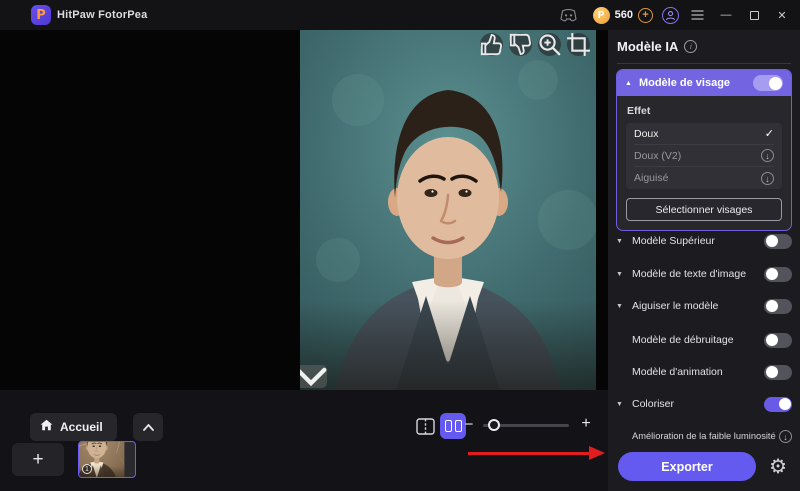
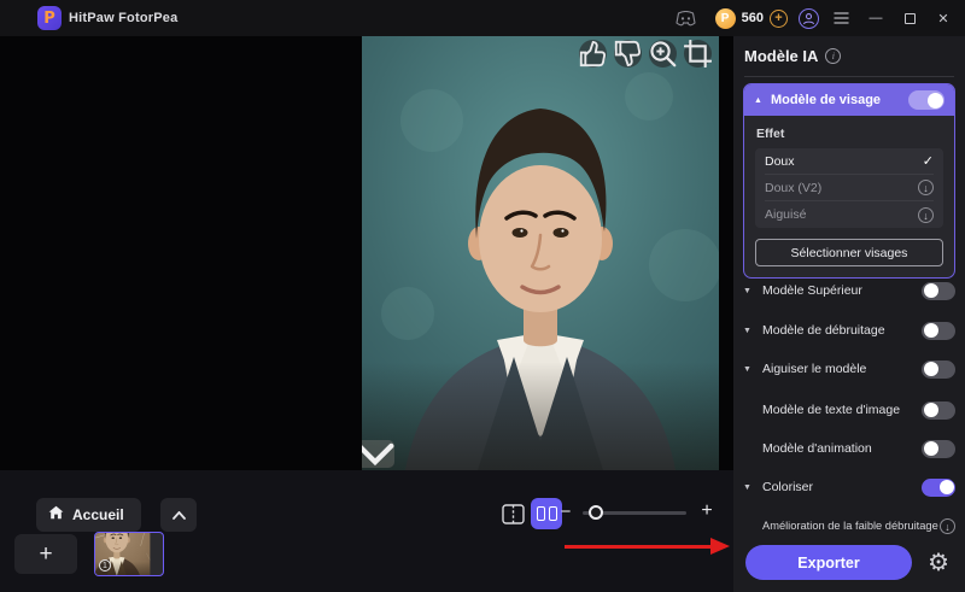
  P
  HitPaw FotorPea
  P
  560
  +
  —
  ✕
  Accueil
  −
  +
  +
  Modèle IA
  i
  Modèle de visage
  Effet
  Doux
  ✓
  Doux (V2)
  ↓
  Aiguisé
  ↓
  Sélectionner visages
  Modèle Supérieur
- Modèle de texte d'image
+ Modèle de débruitage
  Aiguiser le modèle
- Modèle de débruitage
+ Modèle de texte d'image
  Modèle d'animation
  Coloriser
- Amélioration de la faible luminosité
+ Amélioration de la faible débruitage
  ↓
  Exporter
  ⚙
